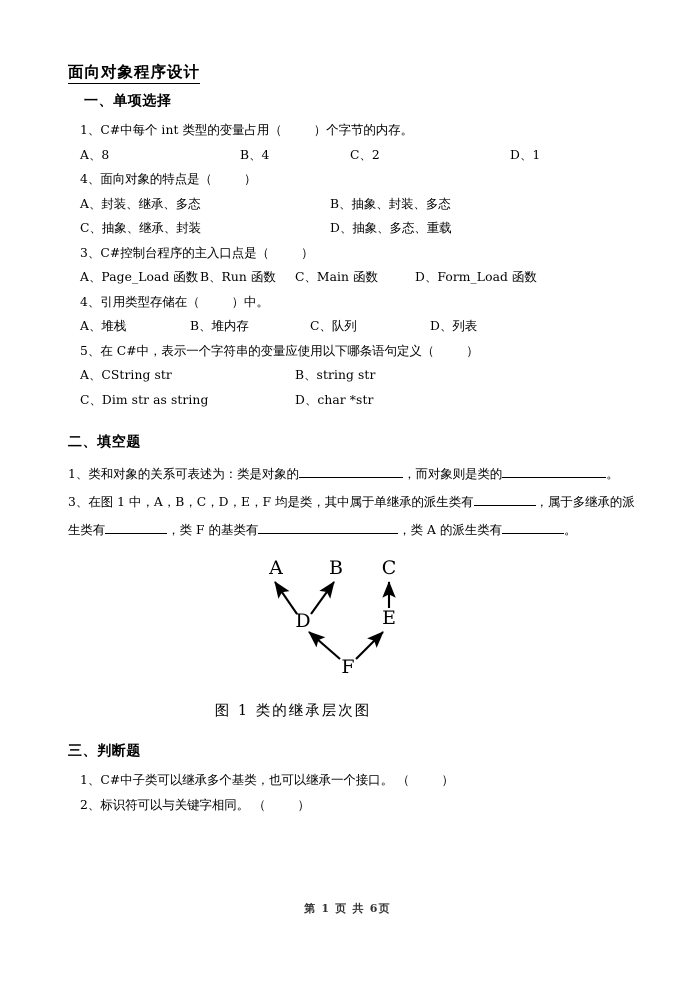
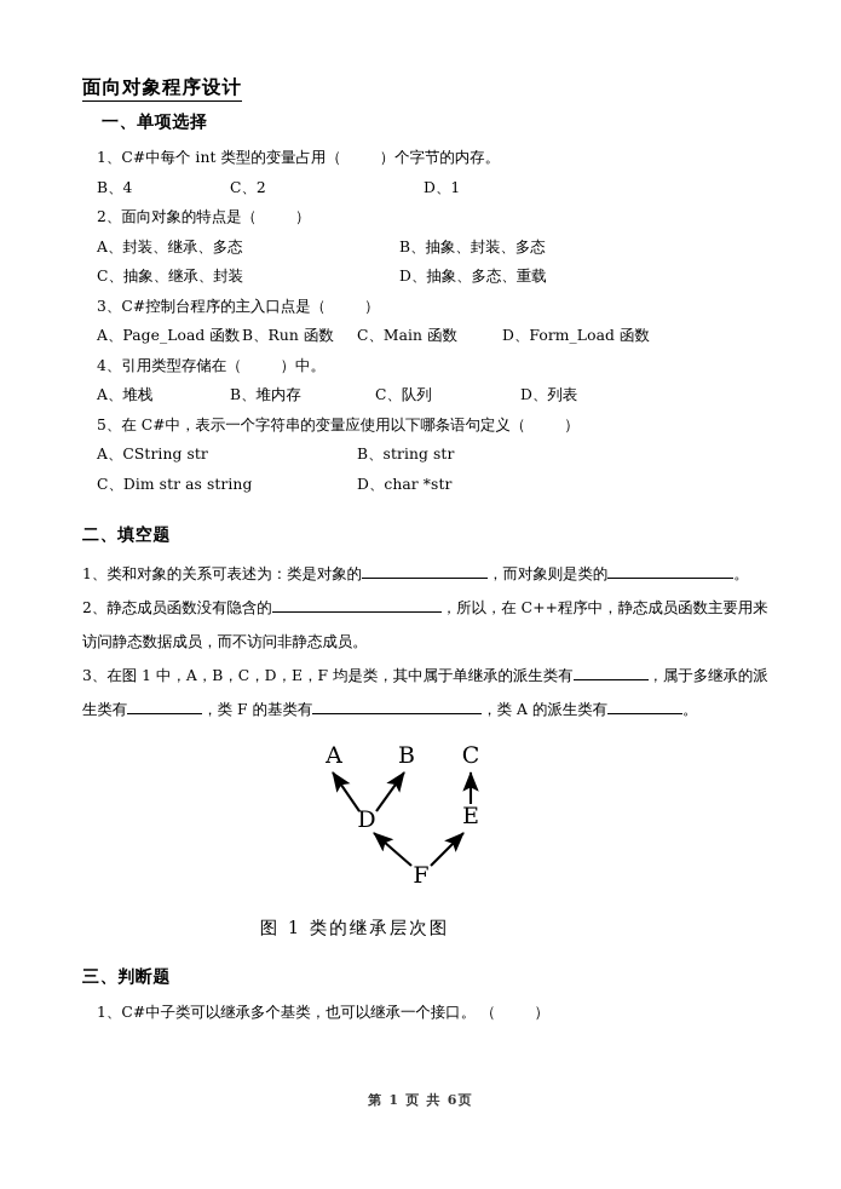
  面向对象程序设计
  一、单项选择
  1、C#中每个 int 类型的变量占用（ ）个字节的内存。
- A、8
  B、4
  C、2
  D、1
- 4、面向对象的特点是（ ）
+ 2、面向对象的特点是（ ）
  A、封装、继承、多态
  B、抽象、封装、多态
  C、抽象、继承、封装
  D、抽象、多态、重载
  3、C#控制台程序的主入口点是（ ）
  A、Page_Load 函数
  B、Run 函数
  C、Main 函数
  D、Form_Load 函数
  4、引用类型存储在（ ）中。
  A、堆栈
  B、堆内存
  C、队列
  D、列表
  5、在 C#中，表示一个字符串的变量应使用以下哪条语句定义（ ）
  A、CString str
  B、string str
  C、Dim str as string
  D、char *str
  二、填空题
  1、类和对象的关系可表述为：类是对象的 ，而对象则是类的 。
+ 2、静态成员函数没有隐含的 ，所以，在 C++程序中，静态成员函数主要用来访问静态数据成员，而不访问非静态成员。
  3、在图 1 中，A，B，C，D，E，F 均是类，其中属于单继承的派生类有 ，属于多继承的派生类有 ，类 F 的基类有 ，类 A 的派生类有 。
  A
  B
  C
  D
  E
  F
  图 1 类的继承层次图
  三、判断题
  1、C#中子类可以继承多个基类，也可以继承一个接口。 （ ）
- 2、标识符可以与关键字相同。 （ ）
  第 1 页 共 6页
